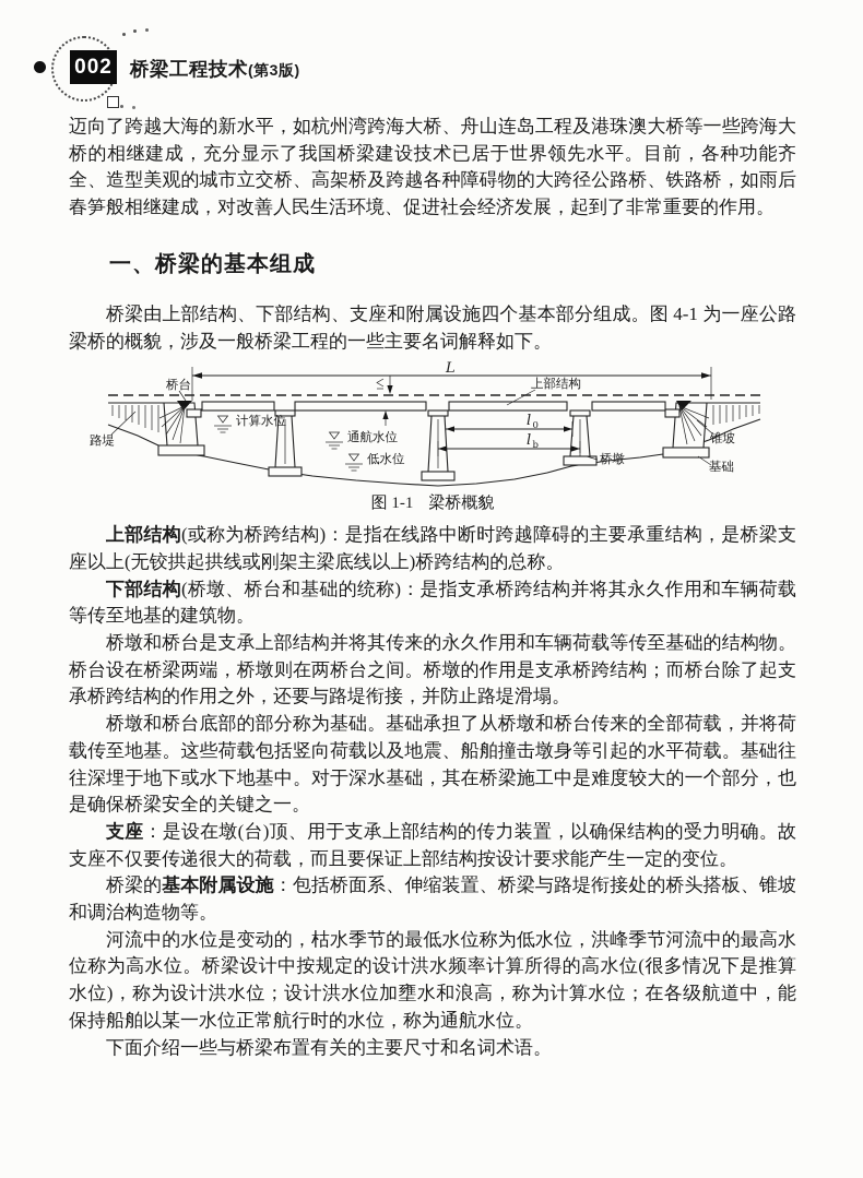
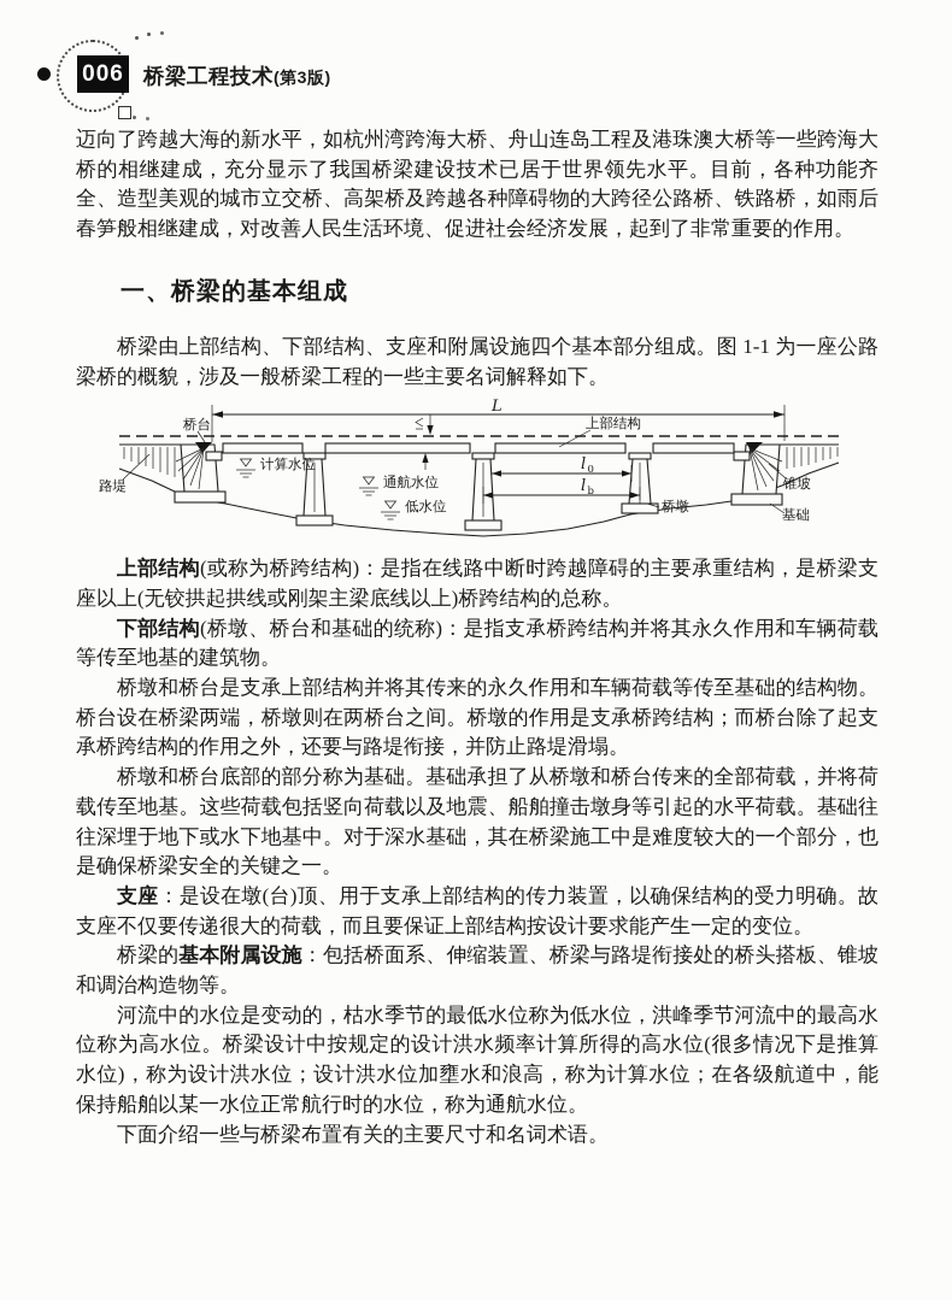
- 002
+ 006
  桥梁工程技术(第3版)
  迈向了跨越大海的新水平，如杭州湾跨海大桥、舟山连岛工程及港珠澳大桥等一些跨海大桥的相继建成，充分显示了我国桥梁建设技术已居于世界领先水平。目前，各种功能齐全、造型美观的城市立交桥、高架桥及跨越各种障碍物的大跨径公路桥、铁路桥，如雨后春笋般相继建成，对改善人民生活环境、促进社会经济发展，起到了非常重要的作用。
  一、桥梁的基本组成
- 桥梁由上部结构、下部结构、支座和附属设施四个基本部分组成。图 4-1 为一座公路梁桥的概貌，涉及一般桥梁工程的一些主要名词解释如下。
+ 桥梁由上部结构、下部结构、支座和附属设施四个基本部分组成。图 1-1 为一座公路梁桥的概貌，涉及一般桥梁工程的一些主要名词解释如下。
  L
  计算水位
  通航水位
  低水位
  l
  0
  l
  b
  桥台
  上部结构
  路堤
  锥坡
  桥墩
  基础
- 图 1-1 梁桥概貌
  上部结构(或称为桥跨结构)：是指在线路中断时跨越障碍的主要承重结构，是桥梁支座以上(无铰拱起拱线或刚架主梁底线以上)桥跨结构的总称。
  下部结构(桥墩、桥台和基础的统称)：是指支承桥跨结构并将其永久作用和车辆荷载等传至地基的建筑物。
  桥墩和桥台是支承上部结构并将其传来的永久作用和车辆荷载等传至基础的结构物。桥台设在桥梁两端，桥墩则在两桥台之间。桥墩的作用是支承桥跨结构；而桥台除了起支承桥跨结构的作用之外，还要与路堤衔接，并防止路堤滑塌。
  桥墩和桥台底部的部分称为基础。基础承担了从桥墩和桥台传来的全部荷载，并将荷载传至地基。这些荷载包括竖向荷载以及地震、船舶撞击墩身等引起的水平荷载。基础往往深埋于地下或水下地基中。对于深水基础，其在桥梁施工中是难度较大的一个部分，也是确保桥梁安全的关键之一。
  支座：是设在墩(台)顶、用于支承上部结构的传力装置，以确保结构的受力明确。故支座不仅要传递很大的荷载，而且要保证上部结构按设计要求能产生一定的变位。
  桥梁的基本附属设施：包括桥面系、伸缩装置、桥梁与路堤衔接处的桥头搭板、锥坡和调治构造物等。
  河流中的水位是变动的，枯水季节的最低水位称为低水位，洪峰季节河流中的最高水位称为高水位。桥梁设计中按规定的设计洪水频率计算所得的高水位(很多情况下是推算水位)，称为设计洪水位；设计洪水位加壅水和浪高，称为计算水位；在各级航道中，能保持船舶以某一水位正常航行时的水位，称为通航水位。
  下面介绍一些与桥梁布置有关的主要尺寸和名词术语。
